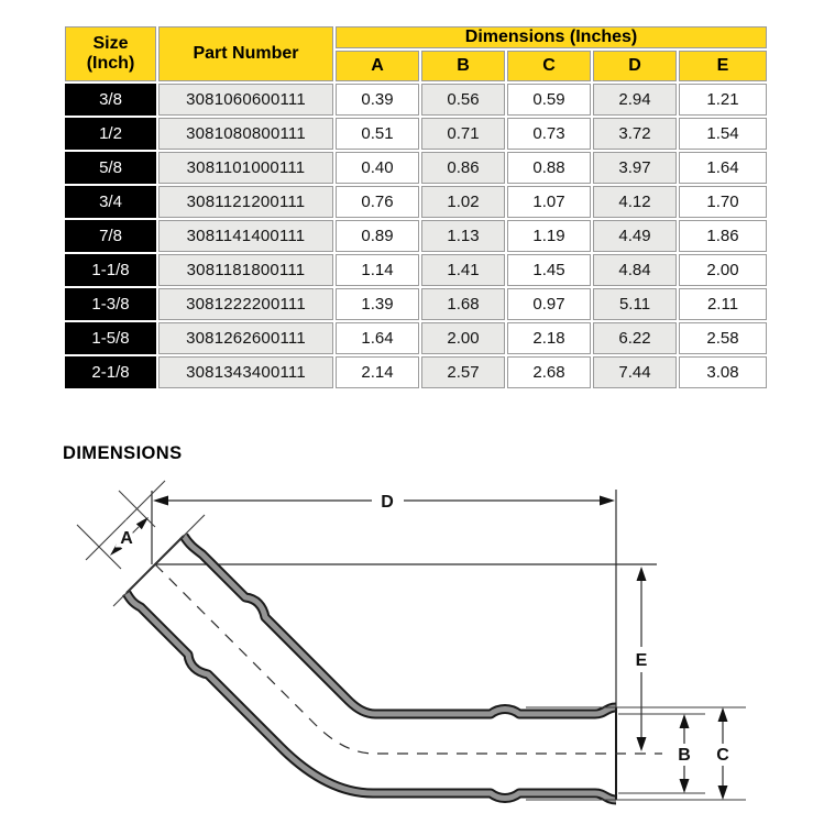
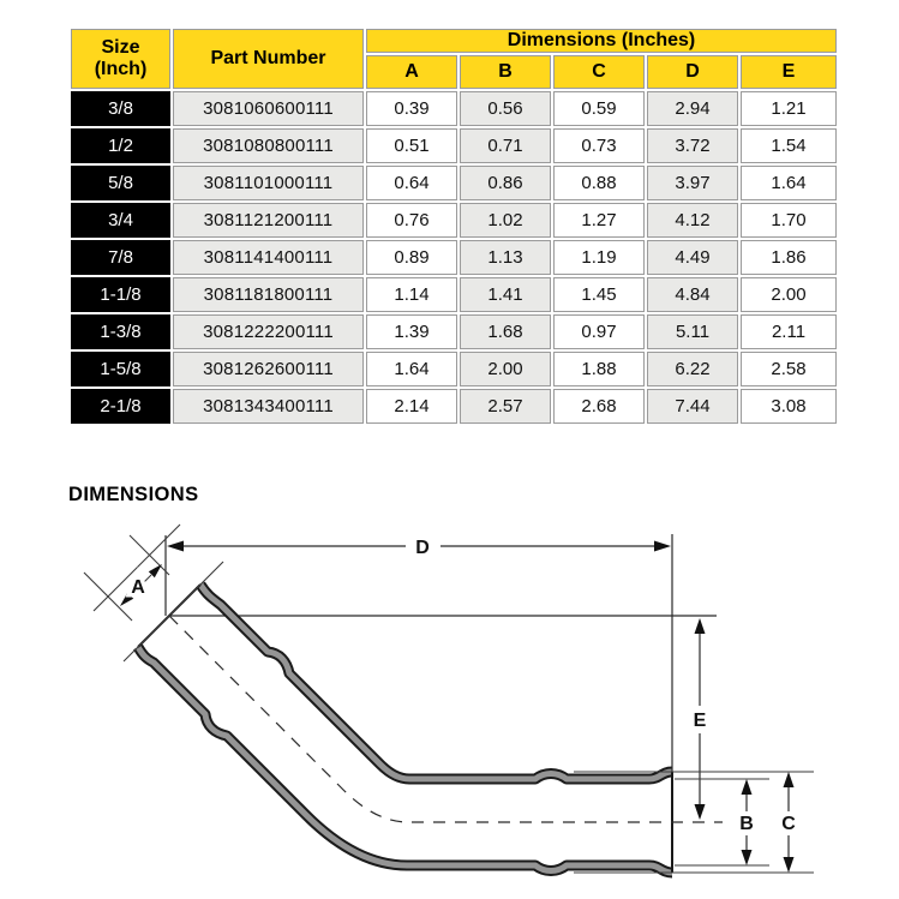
  Size (Inch)	Part Number	Dimensions (Inches)
  A	B	C	D	E
  3/8	3081060600111	0.39	0.56	0.59	2.94	1.21
  1/2	3081080800111	0.51	0.71	0.73	3.72	1.54
- 5/8	3081101000111	0.40	0.86	0.88	3.97	1.64
+ 5/8	3081101000111	0.64	0.86	0.88	3.97	1.64
- 3/4	3081121200111	0.76	1.02	1.07	4.12	1.70
+ 3/4	3081121200111	0.76	1.02	1.27	4.12	1.70
  7/8	3081141400111	0.89	1.13	1.19	4.49	1.86
  1-1/8	3081181800111	1.14	1.41	1.45	4.84	2.00
  1-3/8	3081222200111	1.39	1.68	0.97	5.11	2.11
- 1-5/8	3081262600111	1.64	2.00	2.18	6.22	2.58
+ 1-5/8	3081262600111	1.64	2.00	1.88	6.22	2.58
  2-1/8	3081343400111	2.14	2.57	2.68	7.44	3.08
  DIMENSIONS
  D
  E
  B
  C
  A
